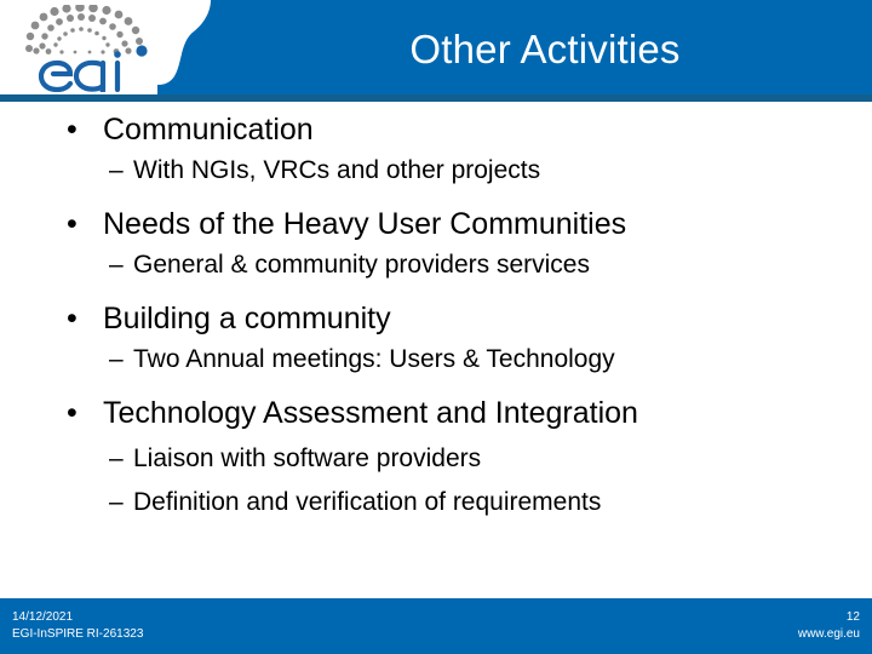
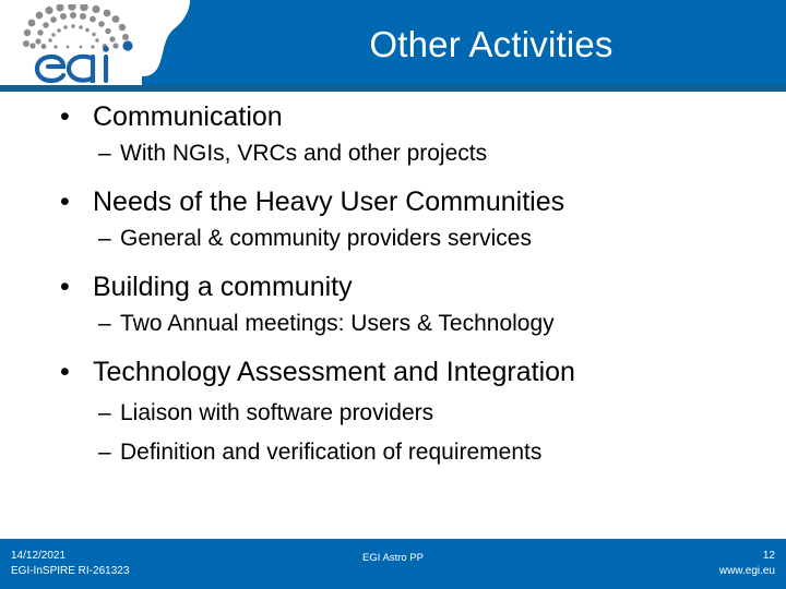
  Other Activities
  •
  Communication
  –
  With NGIs, VRCs and other projects
  •
  Needs of the Heavy User Communities
  –
  General & community providers services
  •
  Building a community
  –
  Two Annual meetings: Users & Technology
  •
  Technology Assessment and Integration
  –
  Liaison with software providers
  –
  Definition and verification of requirements
  14/12/2021
  EGI-InSPIRE RI-261323
+ EGI Astro PP
  12
  www.egi.eu
